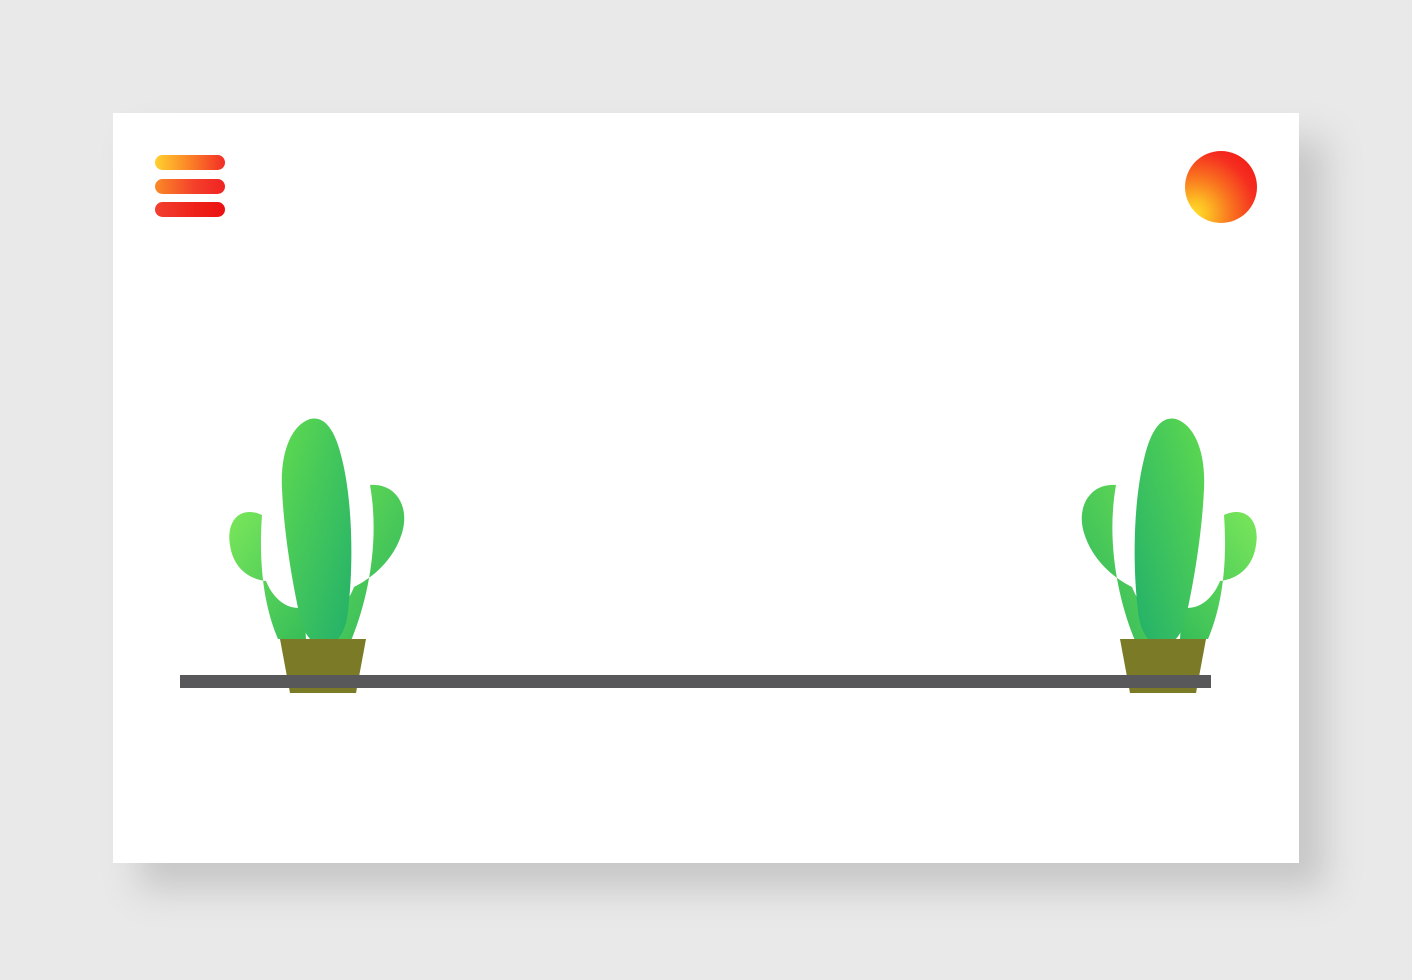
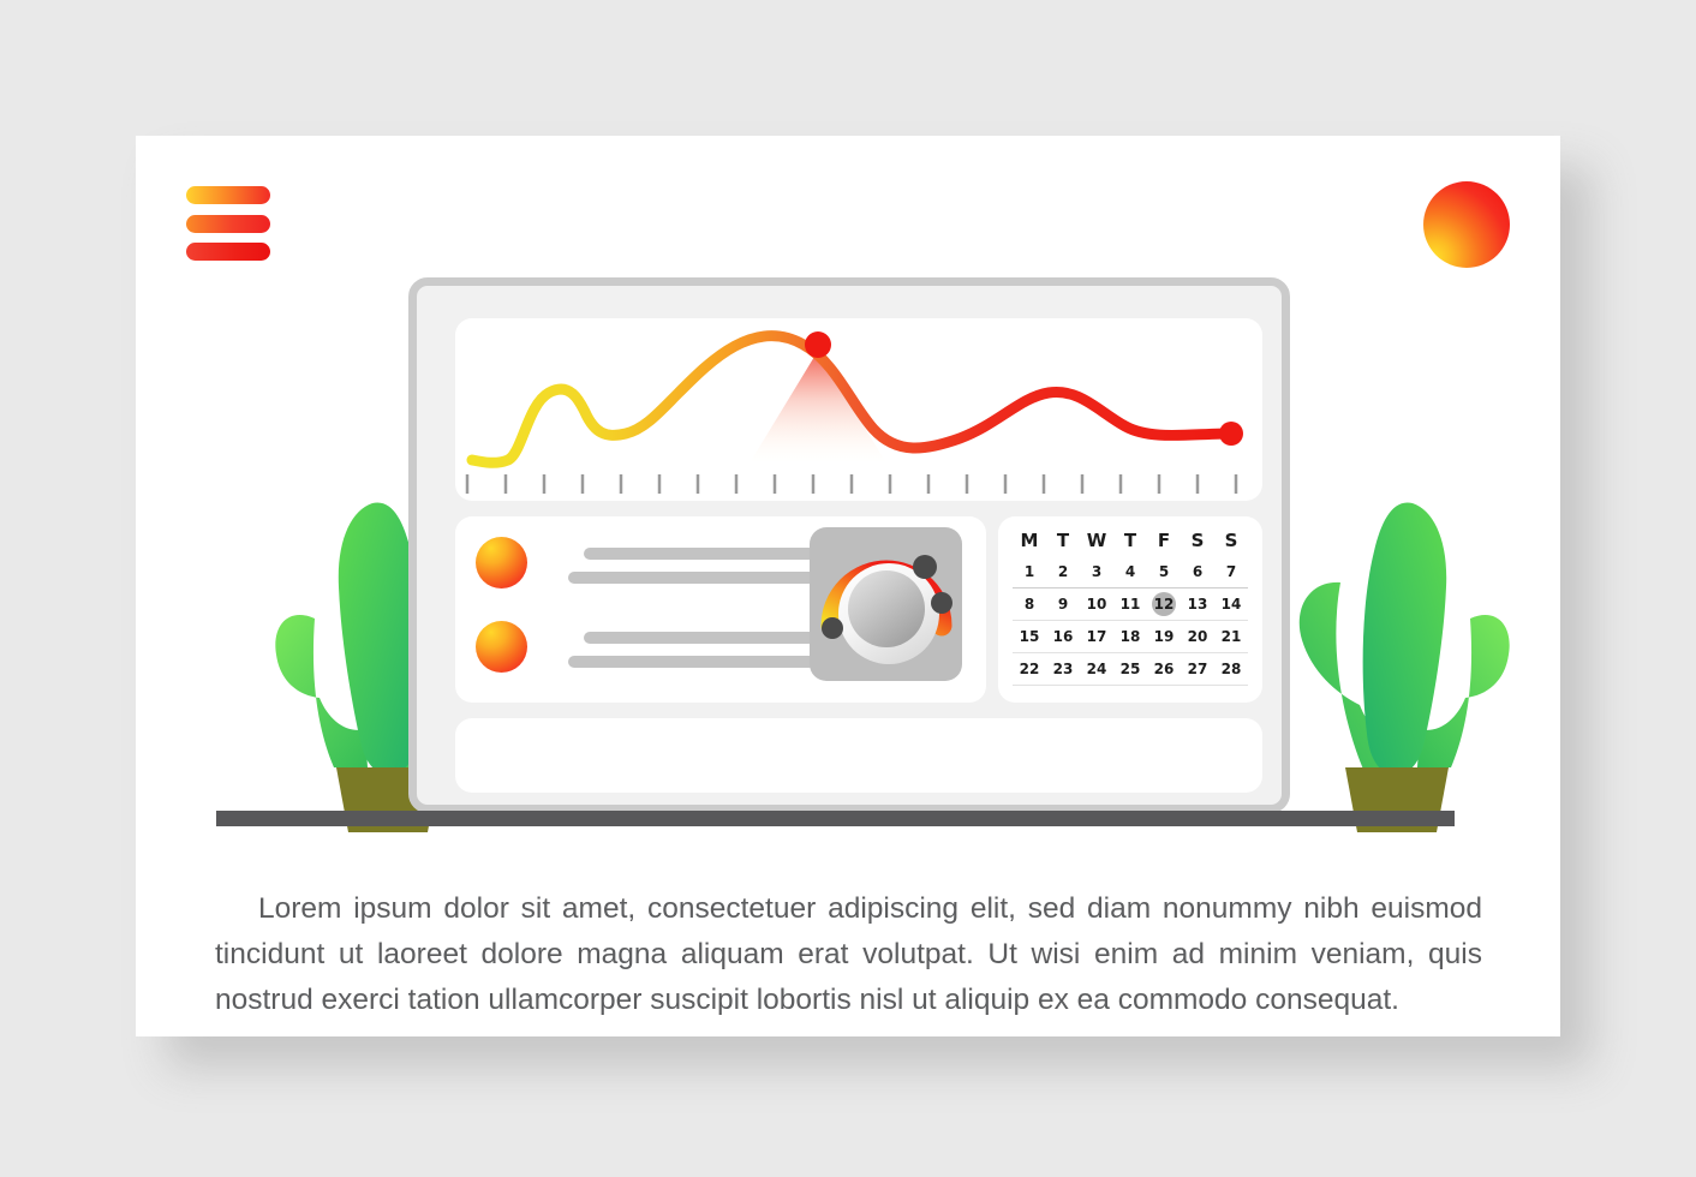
+ M	T	W	T	F	S	S
+ 1	2	3	4	5	6	7
+ 8	9	10	11	12	13	14
+ 15	16	17	18	19	20	21
+ 22	23	24	25	26	27	28
+ Lorem ipsum dolor sit amet, consectetuer adipiscing elit, sed diam nonummy nibh euismod tincidunt ut laoreet dolore magna aliquam erat volutpat. Ut wisi enim ad minim veniam, quis nostrud exerci tation ullamcorper suscipit lobortis nisl ut aliquip ex ea commodo consequat.
